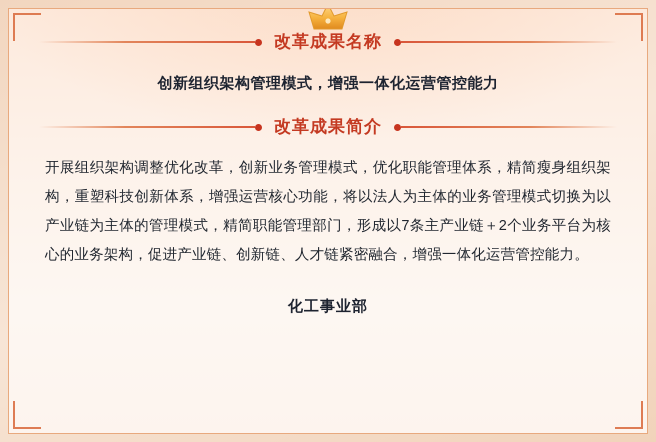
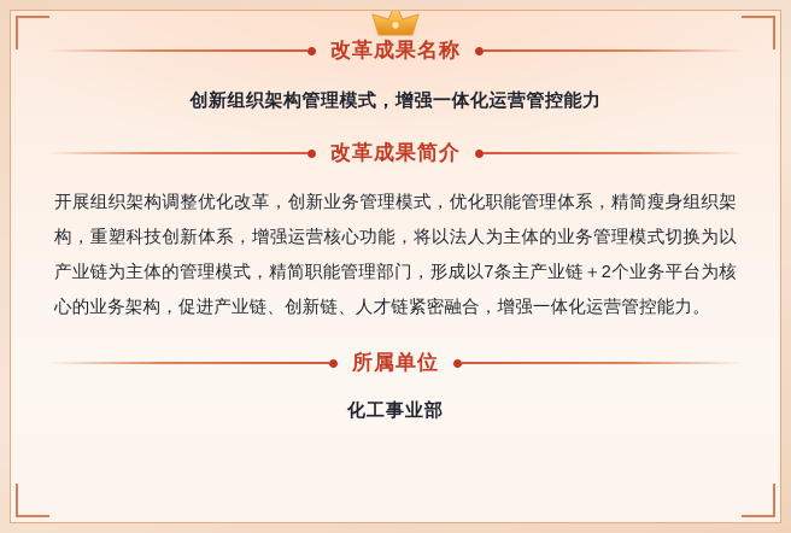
  改革成果名称
  创新组织架构管理模式，增强一体化运营管控能力
  改革成果简介
  开展组织架构调整优化改革，创新业务管理模式，优化职能管理体系，精简瘦身组织架构，重塑科技创新体系，增强运营核心功能，将以法人为主体的业务管理模式切换为以产业链为主体的管理模式，精简职能管理部门，形成以7条主产业链＋2个业务平台为核心的业务架构，促进产业链、创新链、人才链紧密融合，增强一体化运营管控能力。
+ 所属单位
  化工事业部
